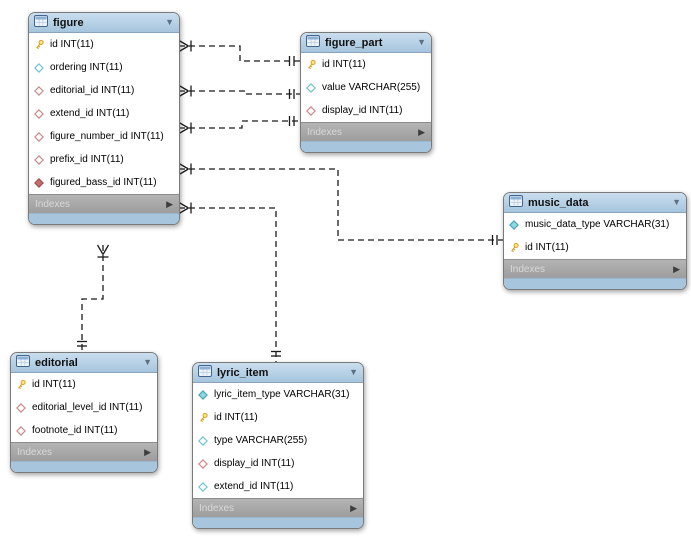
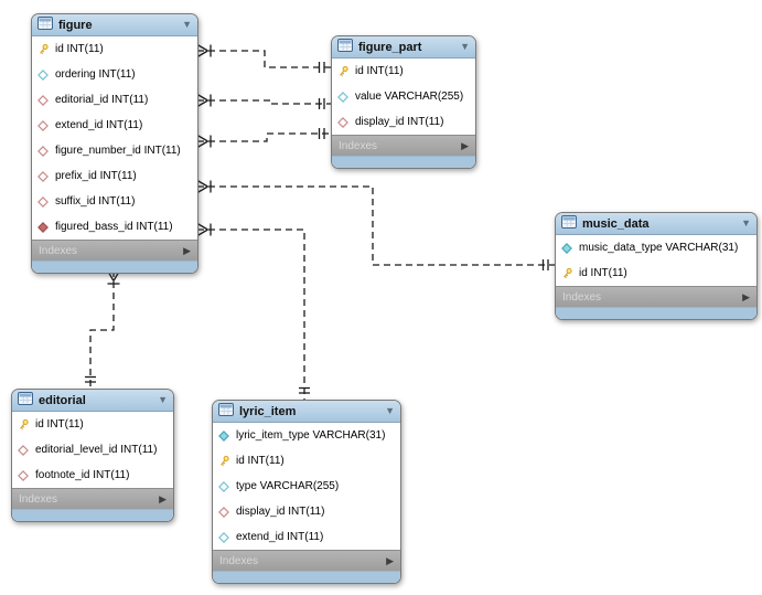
  figure
  ▼
  id INT(11)
  ordering INT(11)
  editorial_id INT(11)
  extend_id INT(11)
  figure_number_id INT(11)
  prefix_id INT(11)
+ suffix_id INT(11)
  figured_bass_id INT(11)
  Indexes
  ▶
  figure_part
  ▼
  id INT(11)
  value VARCHAR(255)
  display_id INT(11)
  Indexes
  ▶
  music_data
  ▼
  music_data_type VARCHAR(31)
  id INT(11)
  Indexes
  ▶
  editorial
  ▼
  id INT(11)
  editorial_level_id INT(11)
  footnote_id INT(11)
  Indexes
  ▶
  lyric_item
  ▼
  lyric_item_type VARCHAR(31)
  id INT(11)
  type VARCHAR(255)
  display_id INT(11)
  extend_id INT(11)
  Indexes
  ▶
